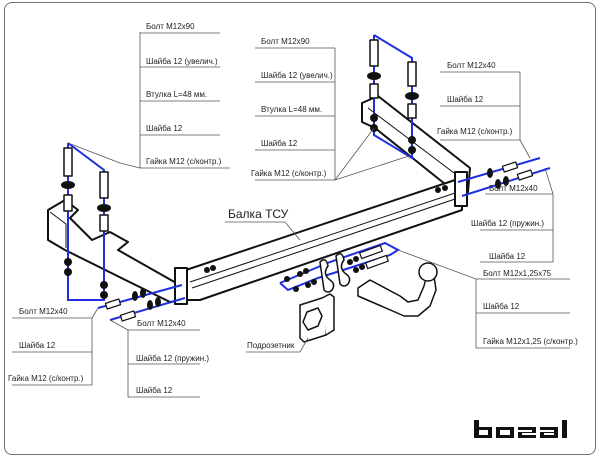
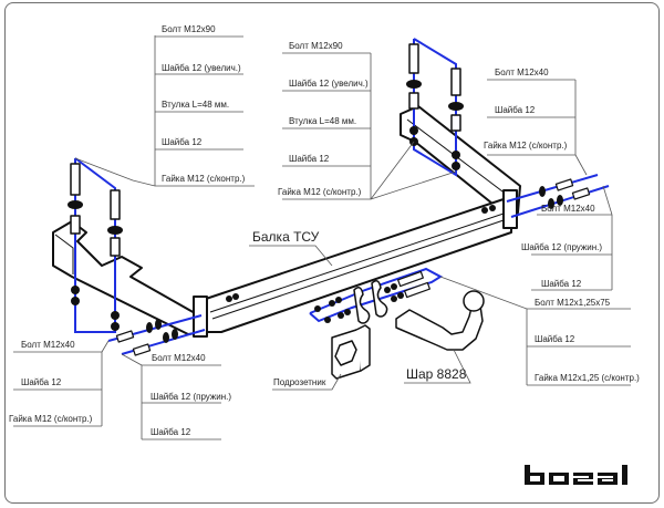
  Болт М12х90
  Шайба 12 (увелич.)
  Втулка L=48 мм.
  Шайба 12
  Гайка М12 (с/контр.)
  Болт М12х90
  Шайба 12 (увелич.)
  Втулка L=48 мм.
  Шайба 12
  Гайка М12 (с/контр.)
  Болт М12х40
  Шайба 12
  Гайка М12 (с/контр.)
  Болт М12х40
  Шайба 12 (пружин.)
  Шайба 12
  Болт М12х1,25х75
  Шайба 12
  Гайка М12х1,25 (с/контр.)
  Болт М12х40
  Шайба 12
  Гайка М12 (с/контр.)
  Болт М12х40
  Шайба 12 (пружин.)
  Шайба 12
  Балка ТСУ
  Подрозетник
+ Шар 8828
